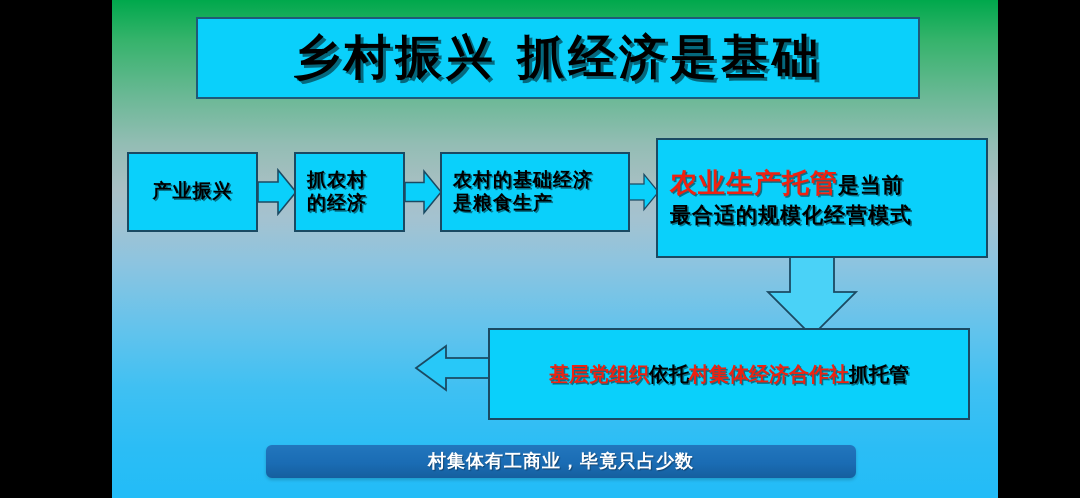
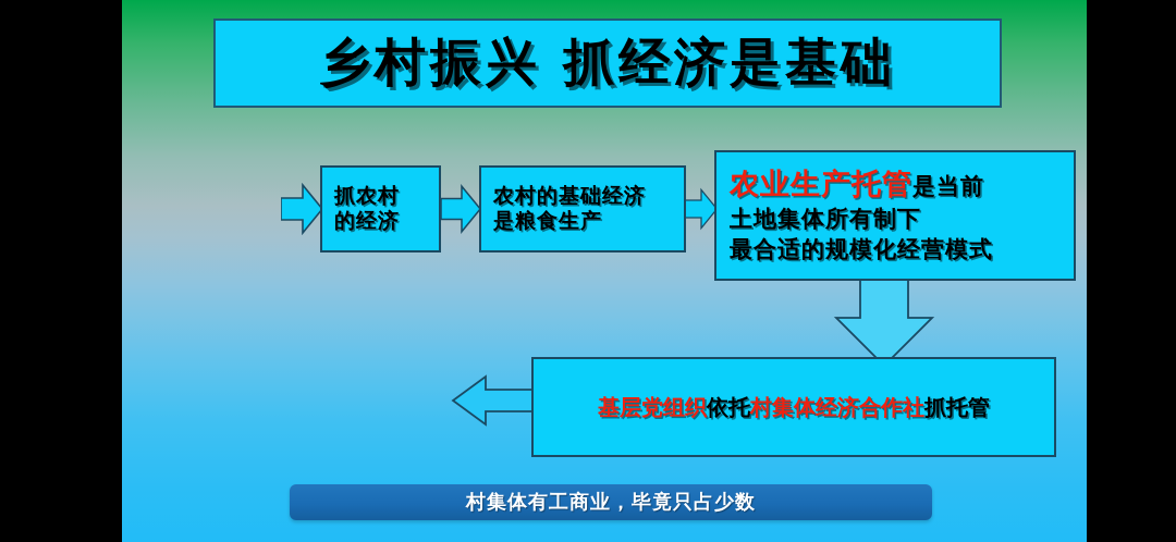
  乡村振兴 抓经济是基础
- 产业振兴
  抓农村
  的经济
  农村的基础经济
  是粮食生产
  农业生产托管是当前
+ 土地集体所有制下
  最合适的规模化经营模式
  基层党组织依托村集体经济合作社抓托管
  村集体有工商业，毕竟只占少数
